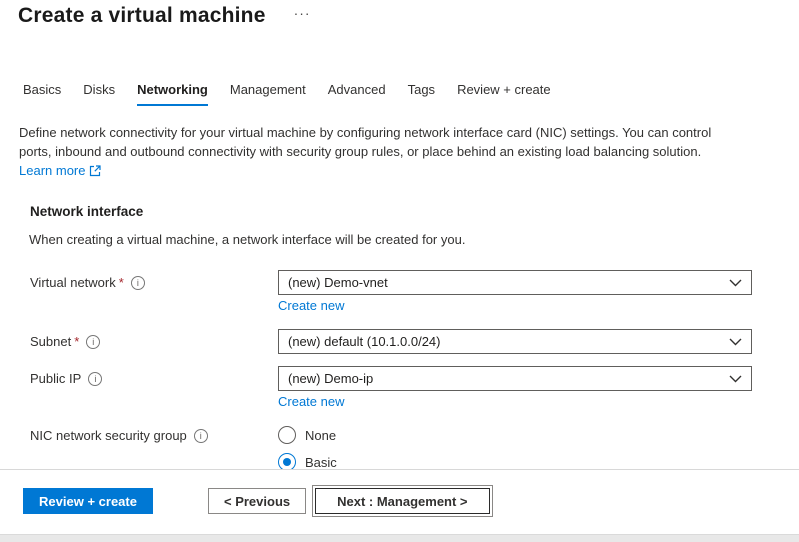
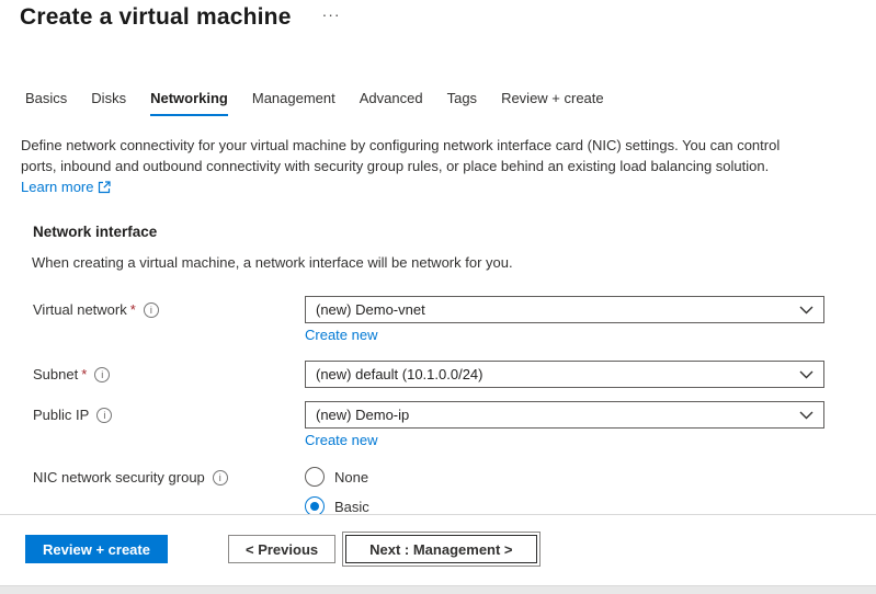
  Create a virtual machine
  ···
  Basics
  Disks
  Networking
  Management
  Advanced
  Tags
  Review + create
  Define network connectivity for your virtual machine by configuring network interface card (NIC) settings. You can control ports, inbound and outbound connectivity with security group rules, or place behind an existing load balancing solution.
  Learn more
  Network interface
- When creating a virtual machine, a network interface will be created for you.
+ When creating a virtual machine, a network interface will be network for you.
  Virtual network
  *
  i
  (new) Demo-vnet
  Create new
  Subnet
  *
  i
  (new) default (10.1.0.0/24)
  Public IP
  i
  (new) Demo-ip
  Create new
  NIC network security group
  i
  None
  Basic
  Review + create
  < Previous
  Next : Management >
